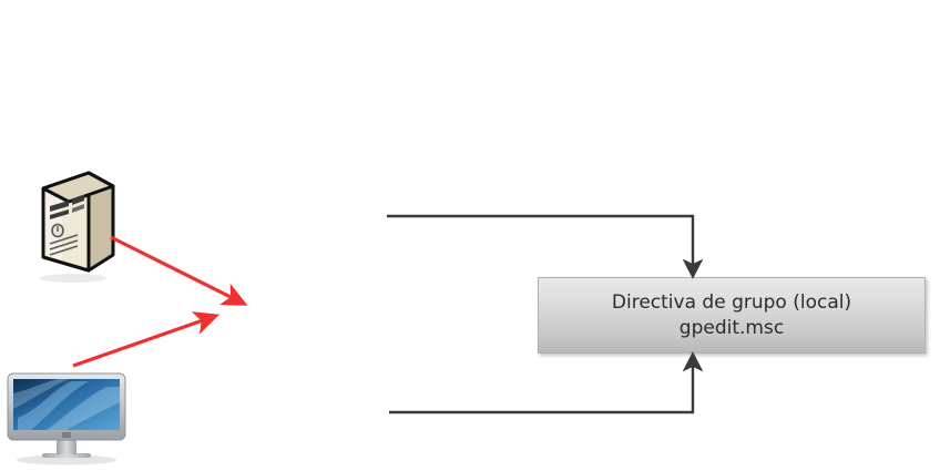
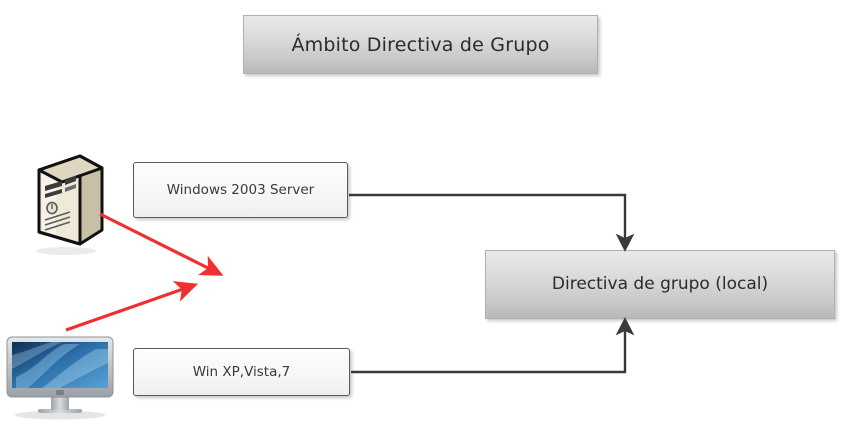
+ Ámbito Directiva de Grupo
+ Windows 2003 Server
+ Win XP,Vista,7
  Directiva de grupo (local)
- gpedit.msc
